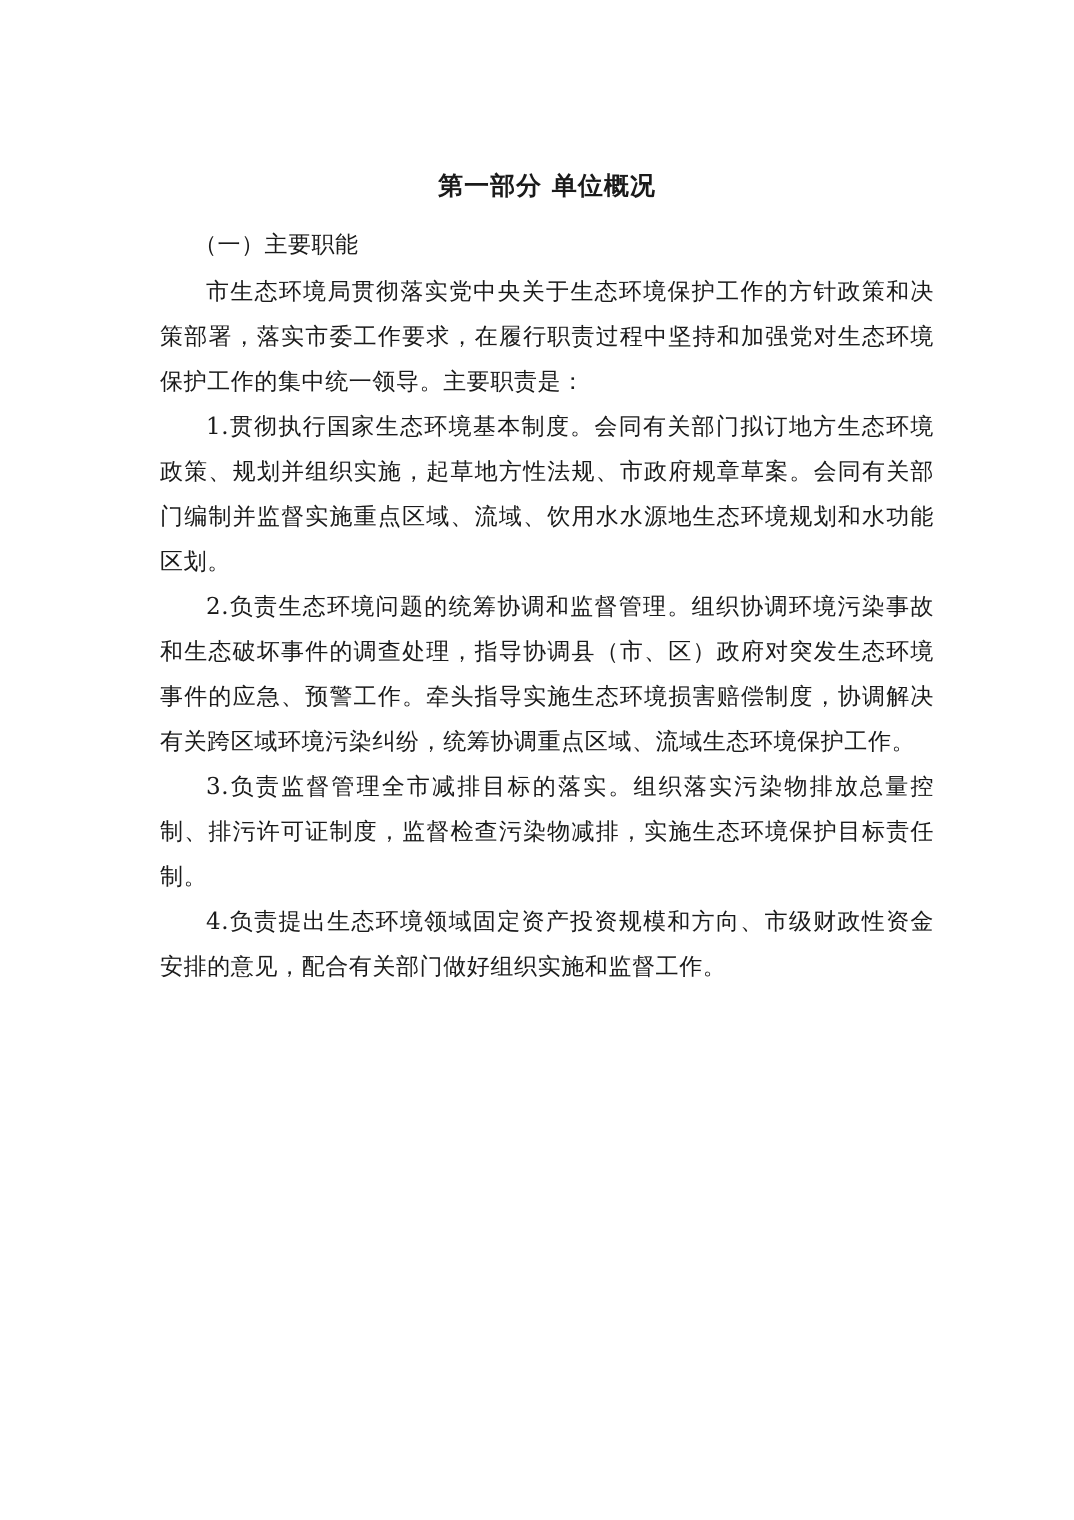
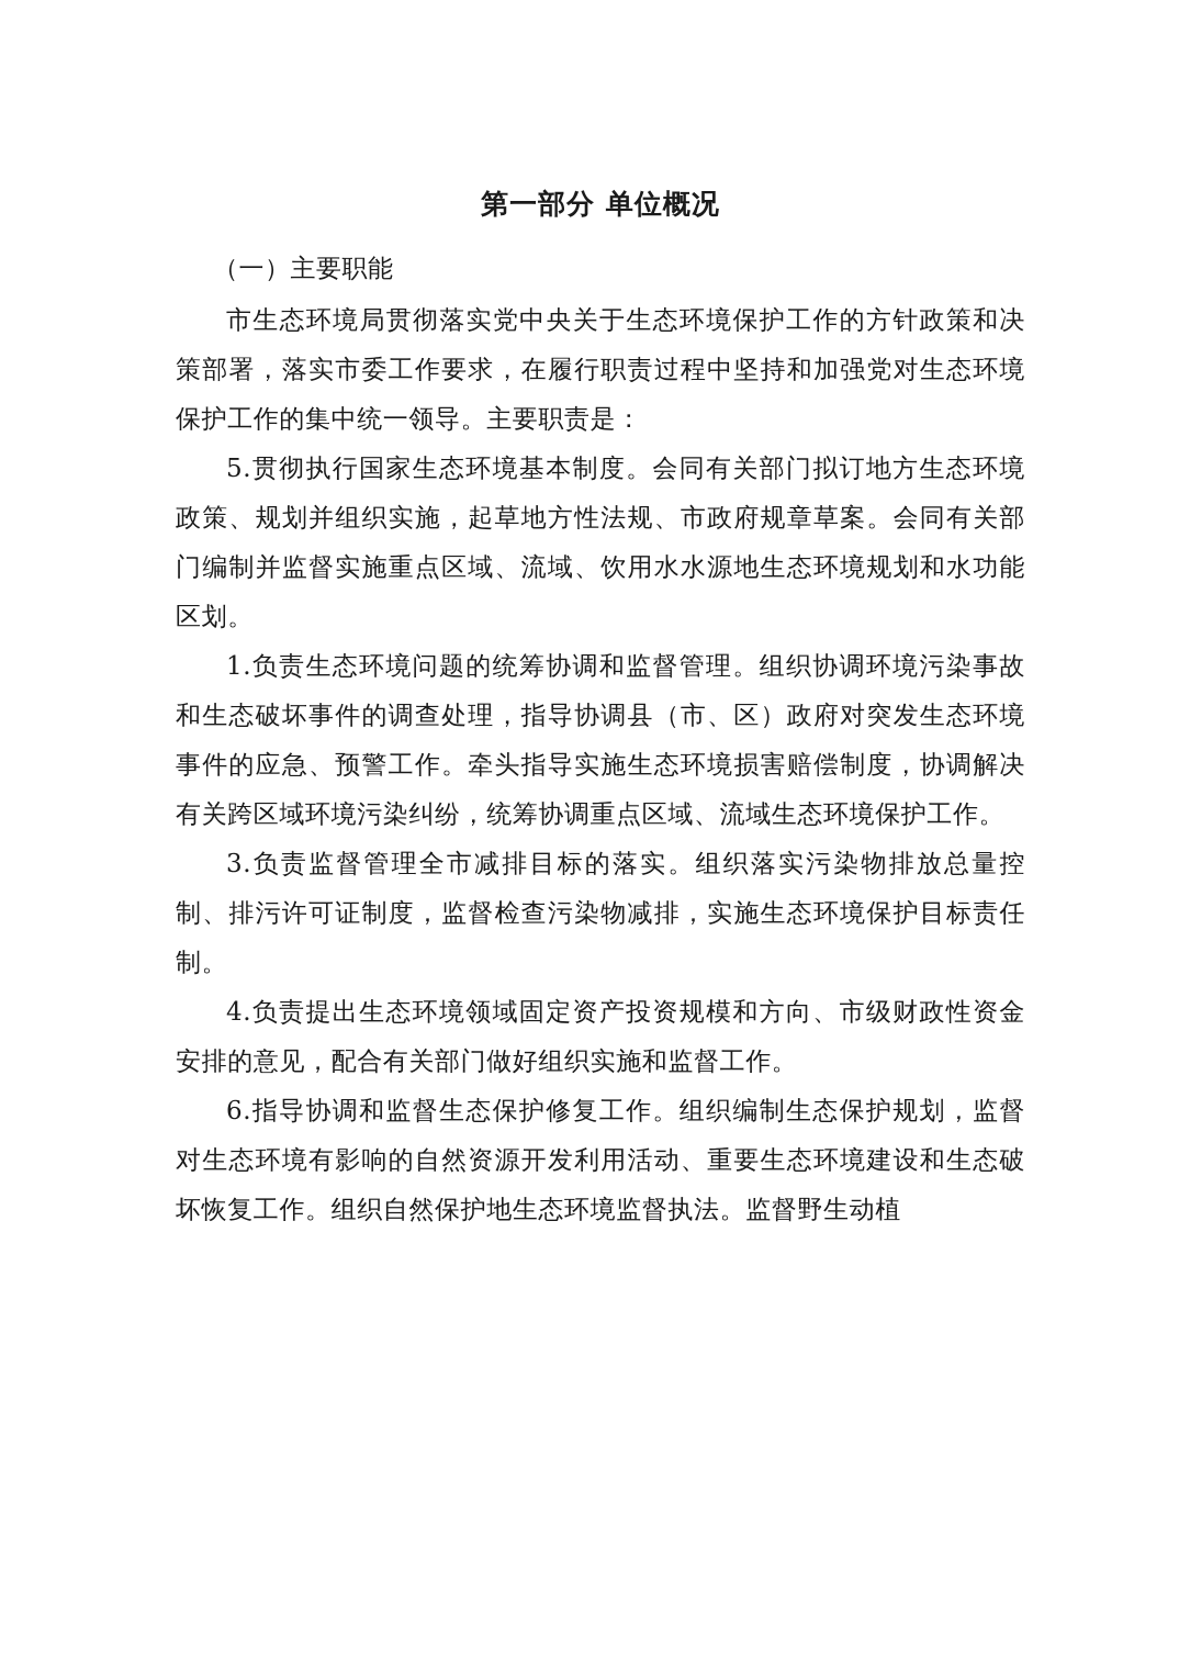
  第一部分 单位概况
  （一）主要职能
  市生态环境局贯彻落实党中央关于生态环境保护工作的方针政策和决策部署，落实市委工作要求，在履行职责过程中坚持和加强党对生态环境保护工作的集中统一领导。主要职责是：
- 1.贯彻执行国家生态环境基本制度。会同有关部门拟订地方生态环境政策、规划并组织实施，起草地方性法规、市政府规章草案。会同有关部门编制并监督实施重点区域、流域、饮用水水源地生态环境规划和水功能区划。
+ 5.贯彻执行国家生态环境基本制度。会同有关部门拟订地方生态环境政策、规划并组织实施，起草地方性法规、市政府规章草案。会同有关部门编制并监督实施重点区域、流域、饮用水水源地生态环境规划和水功能区划。
- 2.负责生态环境问题的统筹协调和监督管理。组织协调环境污染事故和生态破坏事件的调查处理，指导协调县（市、区）政府对突发生态环境事件的应急、预警工作。牵头指导实施生态环境损害赔偿制度，协调解决有关跨区域环境污染纠纷，统筹协调重点区域、流域生态环境保护工作。
+ 1.负责生态环境问题的统筹协调和监督管理。组织协调环境污染事故和生态破坏事件的调查处理，指导协调县（市、区）政府对突发生态环境事件的应急、预警工作。牵头指导实施生态环境损害赔偿制度，协调解决有关跨区域环境污染纠纷，统筹协调重点区域、流域生态环境保护工作。
  3.负责监督管理全市减排目标的落实。组织落实污染物排放总量控制、排污许可证制度，监督检查污染物减排，实施生态环境保护目标责任制。
  4.负责提出生态环境领域固定资产投资规模和方向、市级财政性资金安排的意见，配合有关部门做好组织实施和监督工作。
+ 6.指导协调和监督生态保护修复工作。组织编制生态保护规划，监督对生态环境有影响的自然资源开发利用活动、重要生态环境建设和生态破坏恢复工作。组织自然保护地生态环境监督执法。监督野生动植
